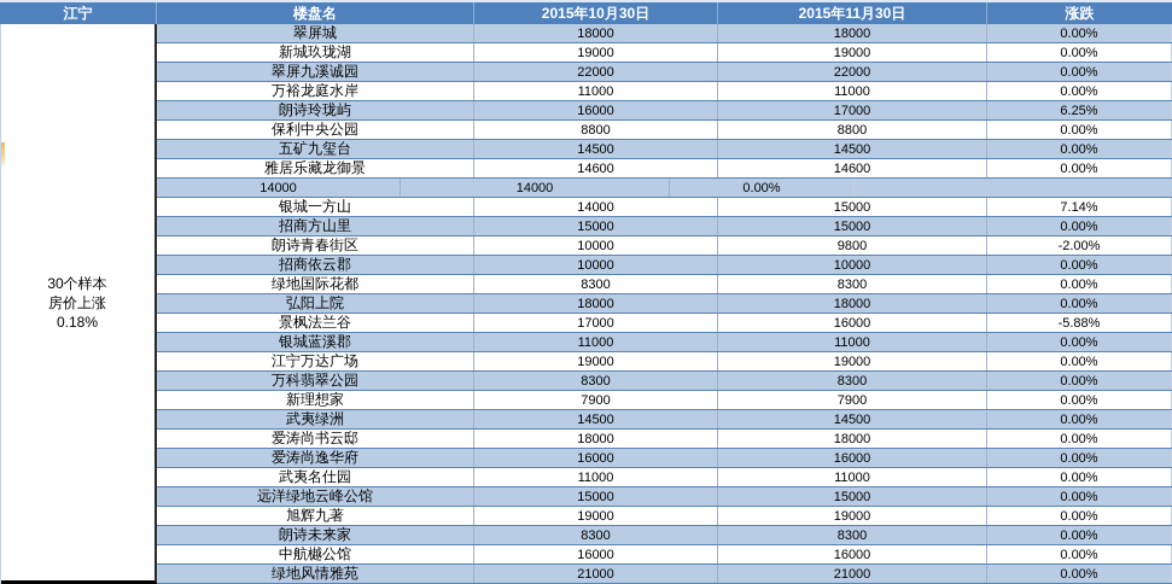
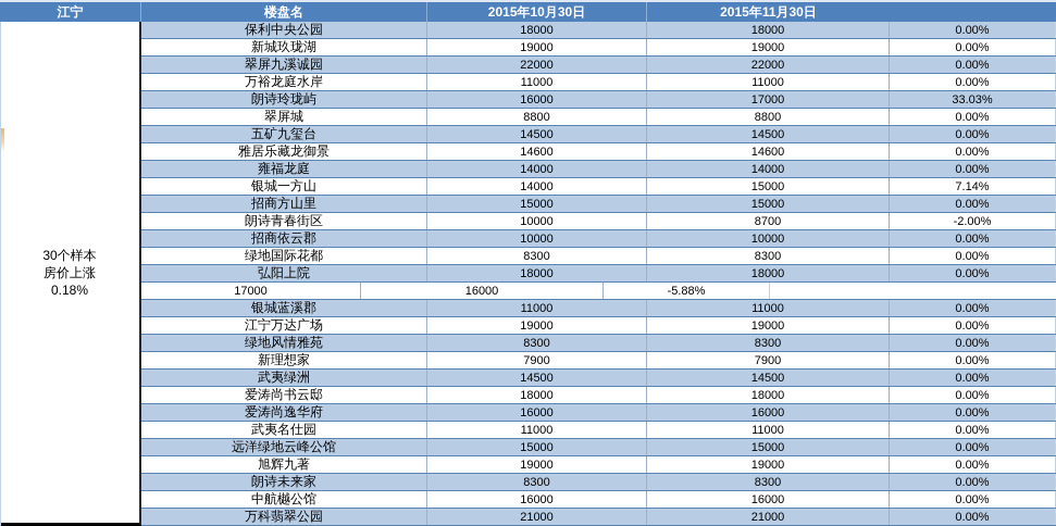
  江宁
  楼盘名
  2015年10月30日
  2015年11月30日
- 涨跌
  30个样本
  房价上涨
  0.18%
- 翠屏城
+ 保利中央公园
  18000
  18000
  0.00%
  新城玖珑湖
  19000
  19000
  0.00%
  翠屏九溪诚园
  22000
  22000
  0.00%
  万裕龙庭水岸
  11000
  11000
  0.00%
  朗诗玲珑屿
  16000
  17000
- 6.25%
+ 33.03%
- 保利中央公园
+ 翠屏城
  8800
  8800
  0.00%
  五矿九玺台
  14500
  14500
  0.00%
  雅居乐藏龙御景
  14600
  14600
  0.00%
+ 雍福龙庭
  14000
  14000
  0.00%
  银城一方山
  14000
  15000
  7.14%
  招商方山里
  15000
  15000
  0.00%
  朗诗青春街区
  10000
- 9800
+ 8700
  -2.00%
  招商依云郡
  10000
  10000
  0.00%
  绿地国际花都
  8300
  8300
  0.00%
  弘阳上院
  18000
  18000
  0.00%
- 景枫法兰谷
  17000
  16000
  -5.88%
  银城蓝溪郡
  11000
  11000
  0.00%
  江宁万达广场
  19000
  19000
  0.00%
- 万科翡翠公园
+ 绿地风情雅苑
  8300
  8300
  0.00%
  新理想家
  7900
  7900
  0.00%
  武夷绿洲
  14500
  14500
  0.00%
  爱涛尚书云邸
  18000
  18000
  0.00%
  爱涛尚逸华府
  16000
  16000
  0.00%
  武夷名仕园
  11000
  11000
  0.00%
  远洋绿地云峰公馆
  15000
  15000
  0.00%
  旭辉九著
  19000
  19000
  0.00%
  朗诗未来家
  8300
  8300
  0.00%
  中航樾公馆
  16000
  16000
  0.00%
- 绿地风情雅苑
+ 万科翡翠公园
  21000
  21000
  0.00%
